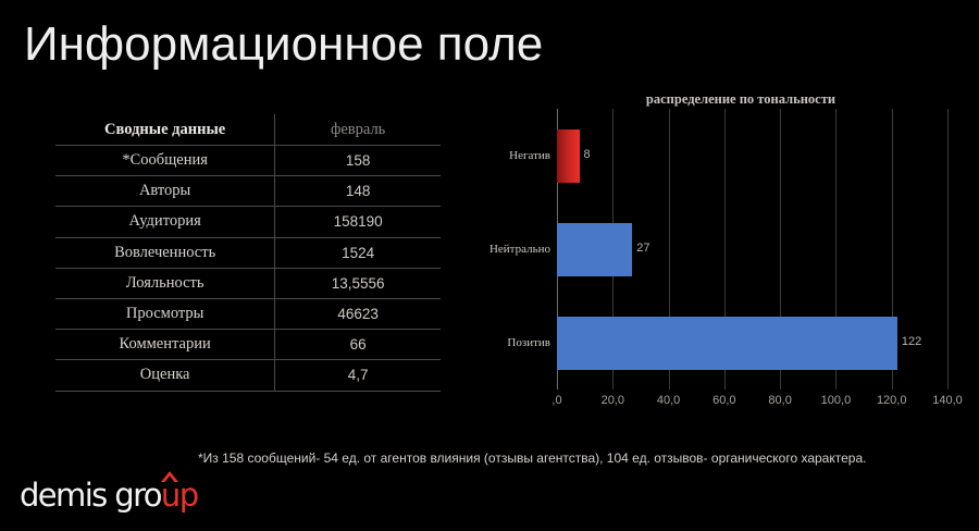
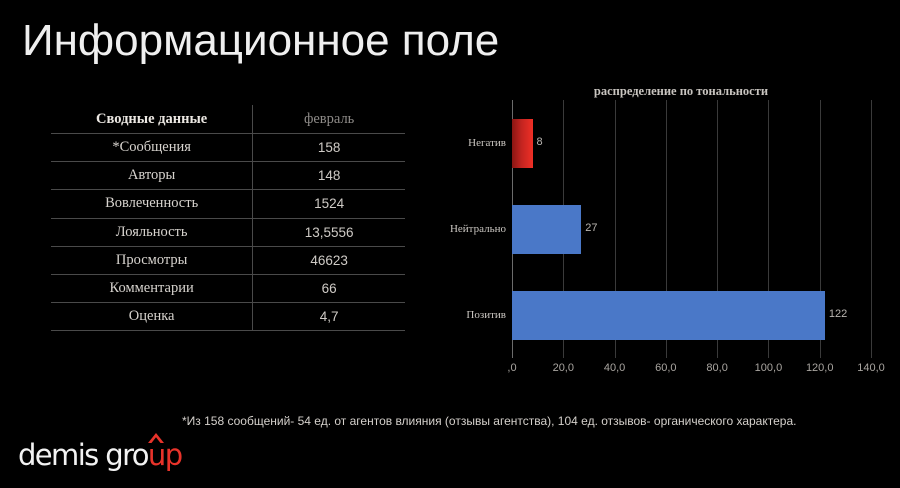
  Информационное поле
  Сводные данные	февраль
  *Сообщения	158
  Авторы	148
- Аудитория	158190
  Вовлеченность	1524
  Лояльность	13,5556
  Просмотры	46623
  Комментарии	66
  Оценка	4,7
  распределение по тональности
  ,0
  20,0
  40,0
  60,0
  80,0
  100,0
  120,0
  140,0
  8
  Негатив
  27
  Нейтрально
  122
  Позитив
  *Из 158 сообщений- 54 ед. от агентов влияния (отзывы агентства), 104 ед. отзывов- органического характера.
  demis group
